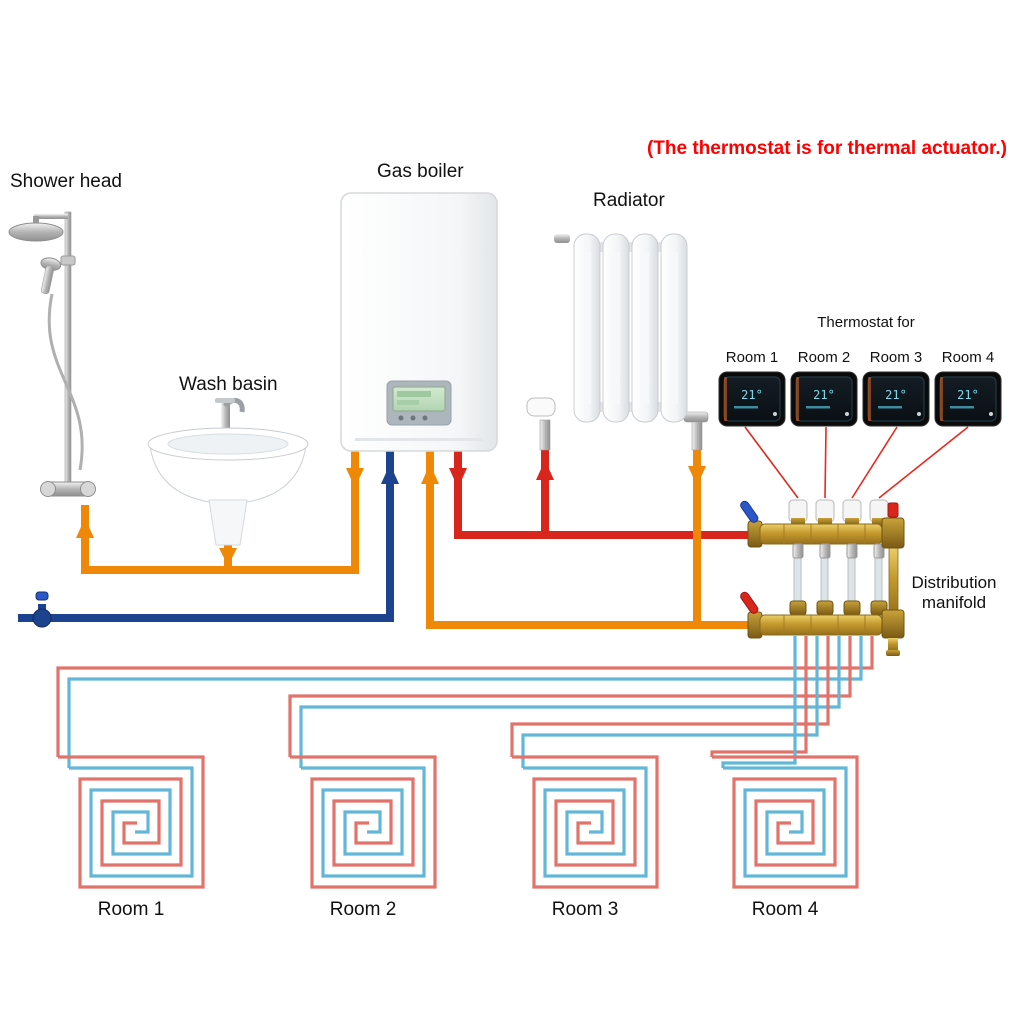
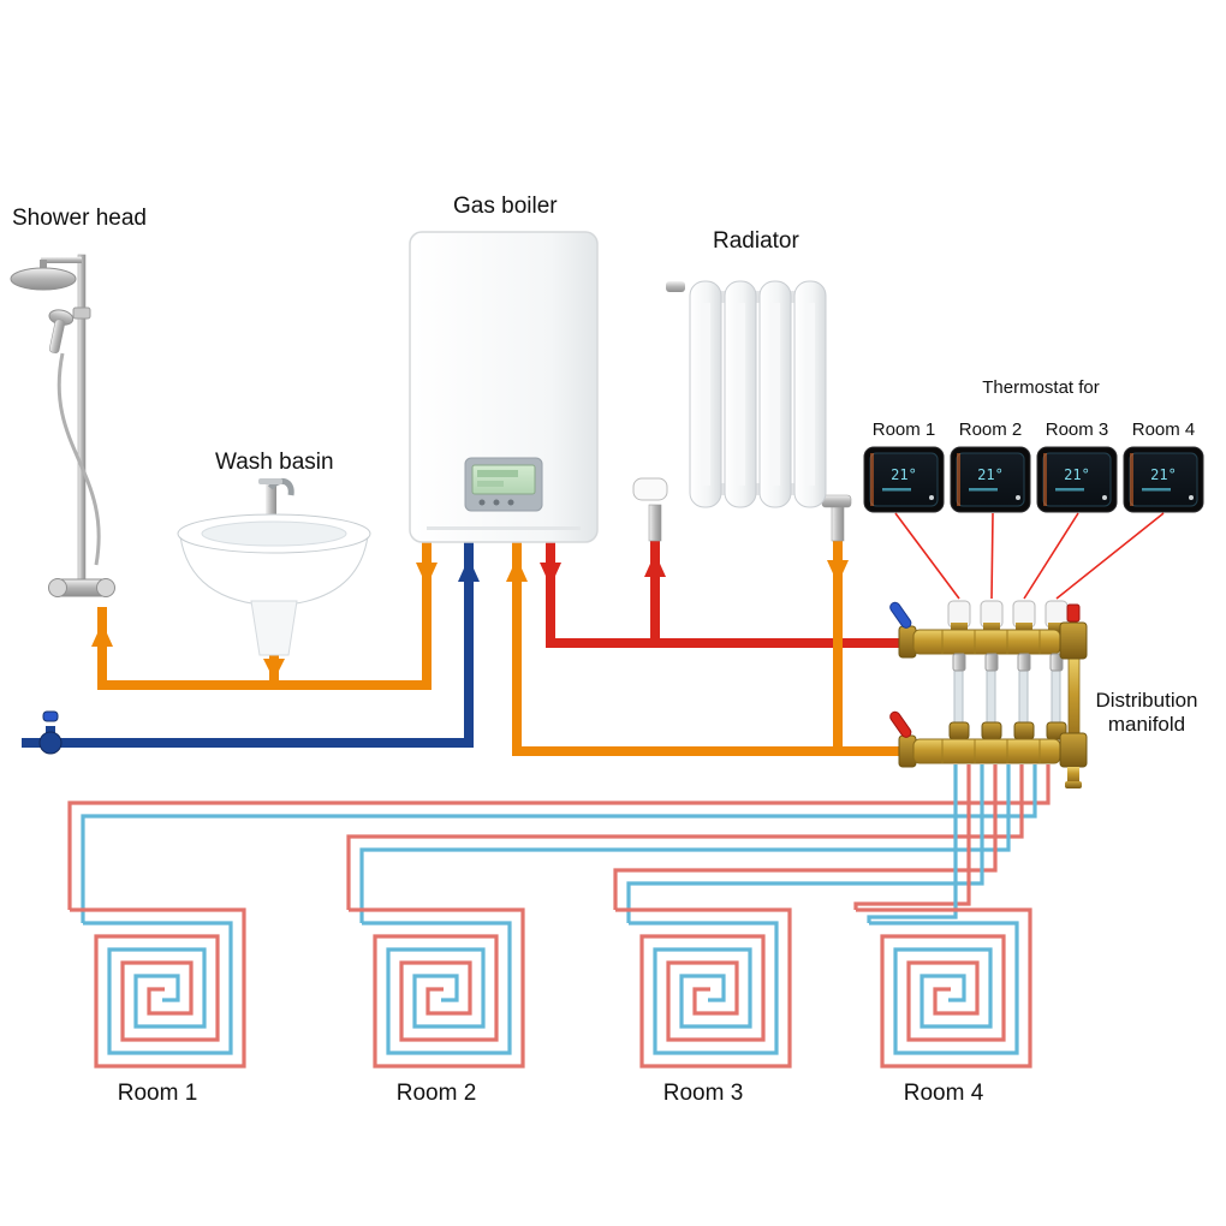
  21°
  21°
  21°
  21°
- (The thermostat is for thermal actuator.)
  Shower head
  Gas boiler
  Radiator
  Wash basin
  Thermostat for
  Room 1
  Room 2
  Room 3
  Room 4
  Distribution
  manifold
  Room 1
  Room 2
  Room 3
  Room 4
